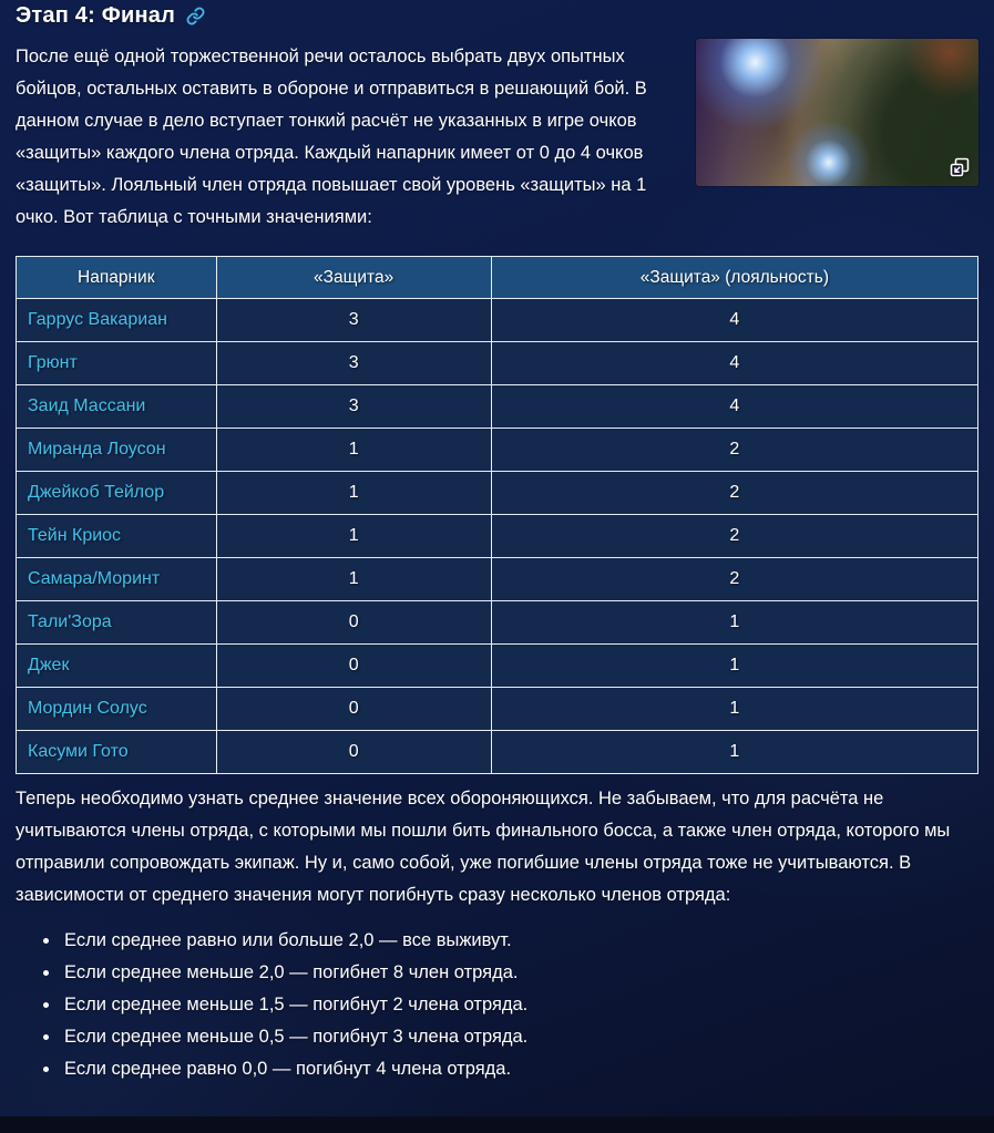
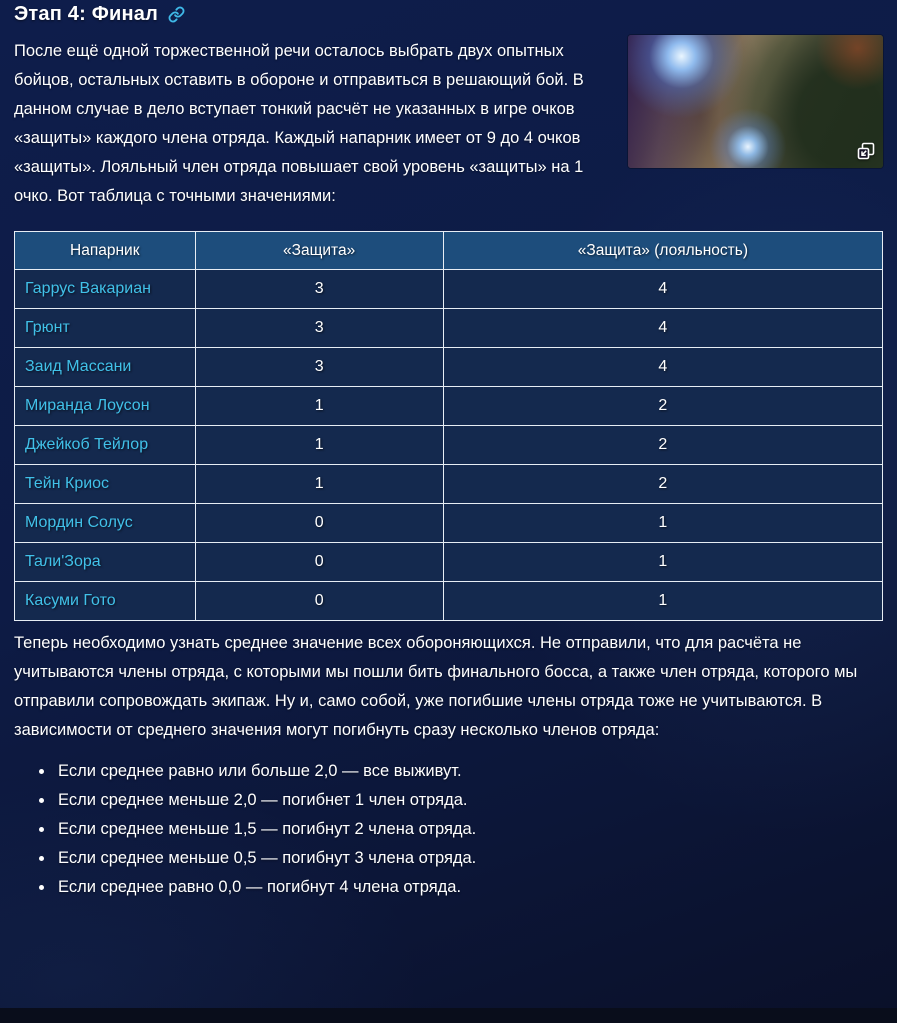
  Этап 4: Финал
- После ещё одной торжественной речи осталось выбрать двух опытных бойцов, остальных оставить в обороне и отправиться в решающий бой. В данном случае в дело вступает тонкий расчёт не указанных в игре очков «защиты» каждого члена отряда. Каждый напарник имеет от 0 до 4 очков «защиты». Лояльный член отряда повышает свой уровень «защиты» на 1 очко. Вот таблица с точными значениями:
+ После ещё одной торжественной речи осталось выбрать двух опытных бойцов, остальных оставить в обороне и отправиться в решающий бой. В данном случае в дело вступает тонкий расчёт не указанных в игре очков «защиты» каждого члена отряда. Каждый напарник имеет от 9 до 4 очков «защиты». Лояльный член отряда повышает свой уровень «защиты» на 1 очко. Вот таблица с точными значениями:
  Напарник	«Защита»	«Защита» (лояльность)
  Гаррус Вакариан	3	4
  Грюнт	3	4
  Заид Массани	3	4
  Миранда Лоусон	1	2
  Джейкоб Тейлор	1	2
  Тейн Криос	1	2
- Самара/Моринт	1	2
- Тали'Зора	0	1
+ Мордин Солус	0	1
- Джек	0	1
- Мордин Солус	0	1
+ Тали'Зора	0	1
  Касуми Гото	0	1
- Теперь необходимо узнать среднее значение всех обороняющихся. Не забываем, что для расчёта не учитываются члены отряда, с которыми мы пошли бить финального босса, а также член отряда, которого мы отправили сопровождать экипаж. Ну и, само собой, уже погибшие члены отряда тоже не учитываются. В зависимости от среднего значения могут погибнуть сразу несколько членов отряда:
+ Теперь необходимо узнать среднее значение всех обороняющихся. Не отправили, что для расчёта не учитываются члены отряда, с которыми мы пошли бить финального босса, а также член отряда, которого мы отправили сопровождать экипаж. Ну и, само собой, уже погибшие члены отряда тоже не учитываются. В зависимости от среднего значения могут погибнуть сразу несколько членов отряда:
  Если среднее равно или больше 2,0 — все выживут.
- Если среднее меньше 2,0 — погибнет 8 член отряда.
+ Если среднее меньше 2,0 — погибнет 1 член отряда.
  Если среднее меньше 1,5 — погибнут 2 члена отряда.
  Если среднее меньше 0,5 — погибнут 3 члена отряда.
  Если среднее равно 0,0 — погибнут 4 члена отряда.
